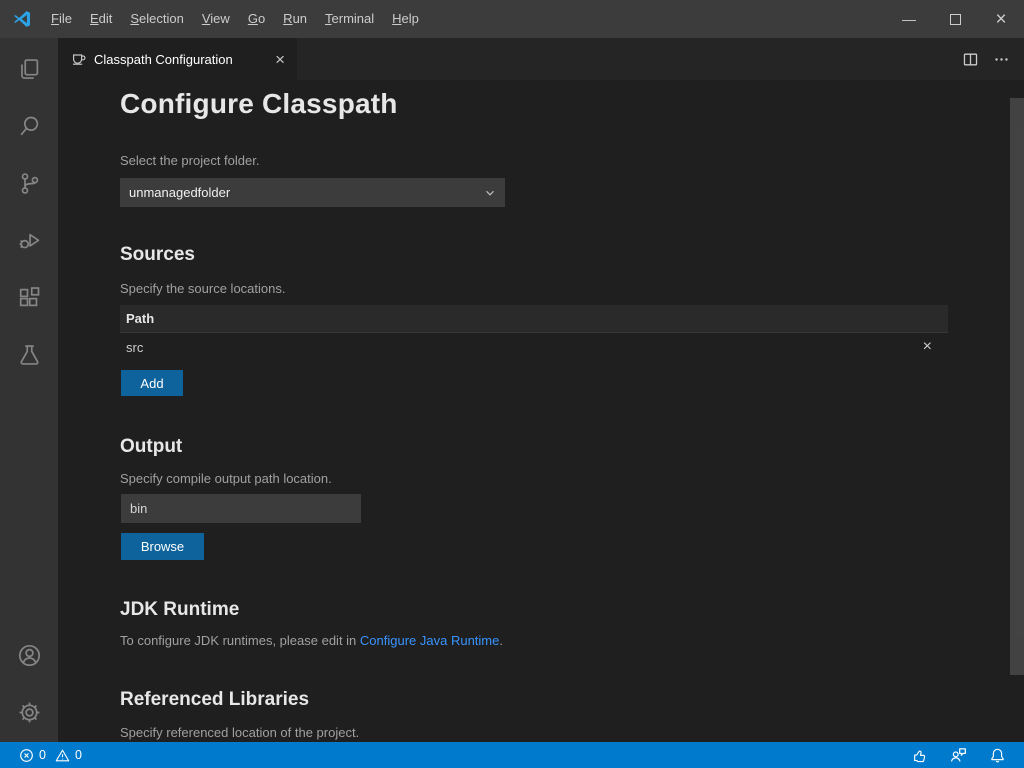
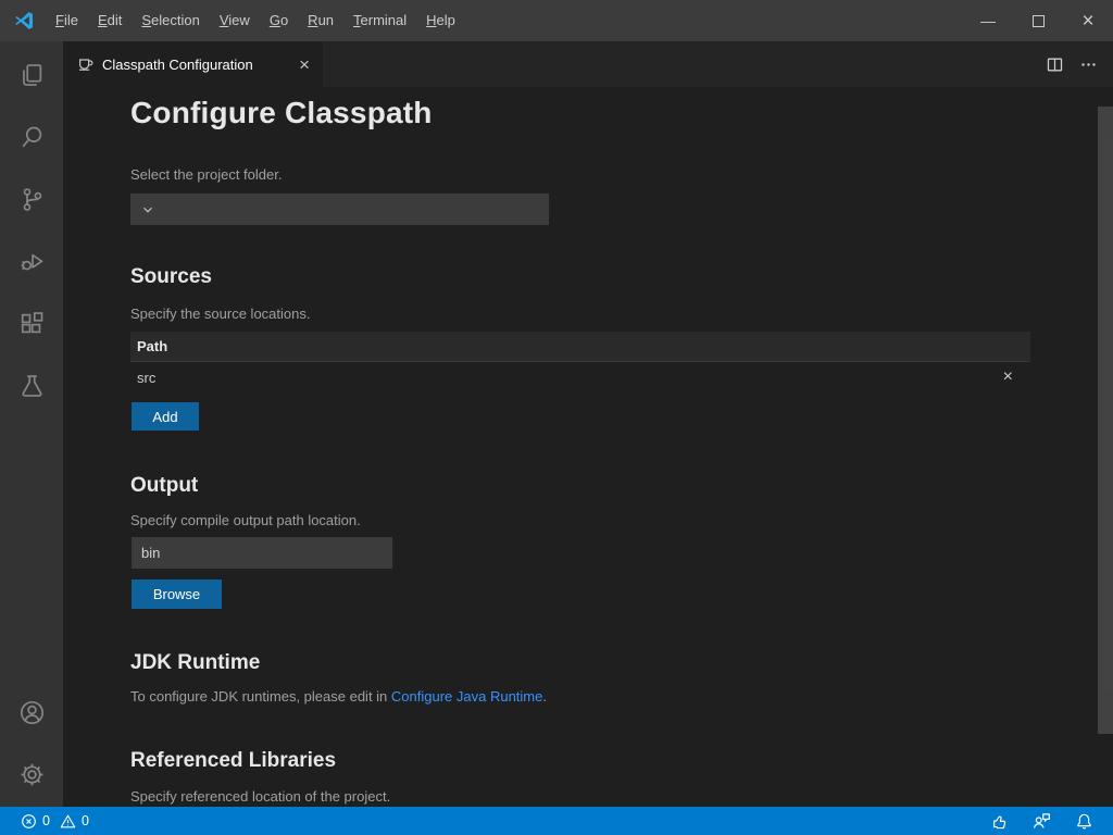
  File
  Edit
  Selection
  View
  Go
  Run
  Terminal
  Help
  —
  ×
  Classpath Configuration
  ×
  Configure Classpath
  Select the project folder.
- unmanagedfolder
  Sources
  Specify the source locations.
  Path
  src
  ×
  Add
  Output
  Specify compile output path location.
  bin
  Browse
  JDK Runtime
  To configure JDK runtimes, please edit in Configure Java Runtime.
  Referenced Libraries
  Specify referenced location of the project.
  0
  0
